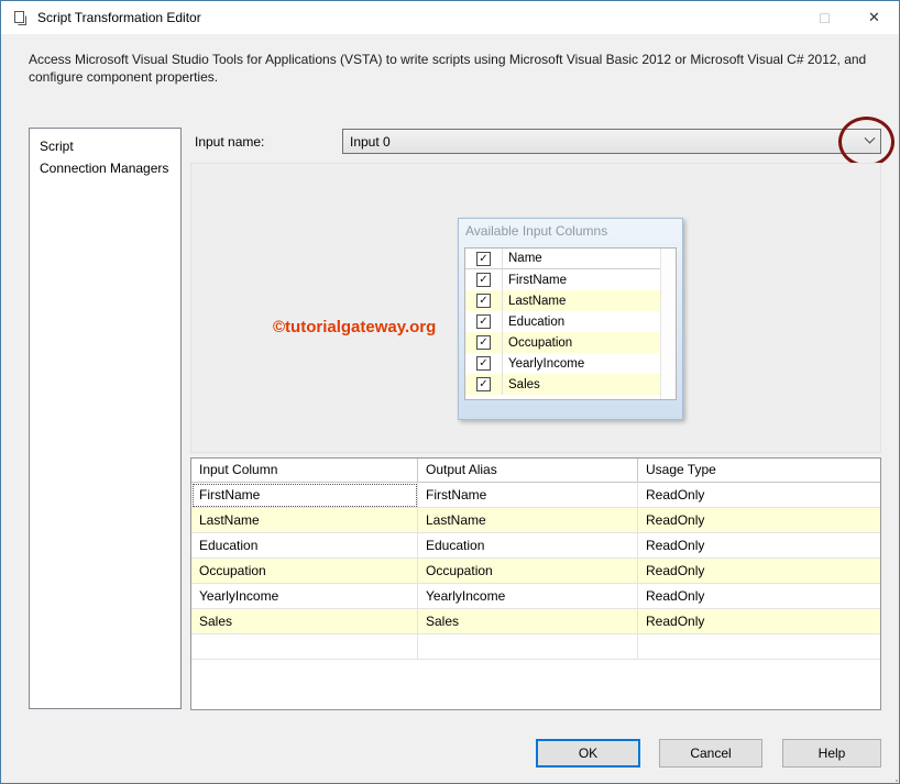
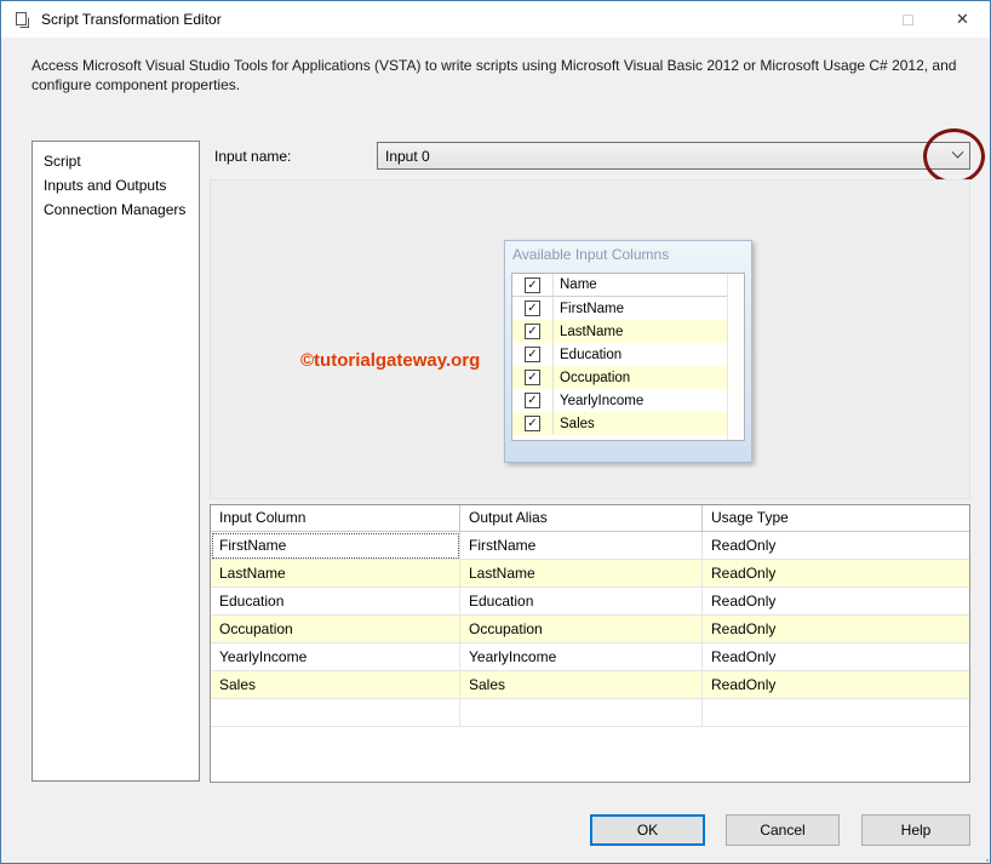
  Script Transformation Editor
  □
  ✕
- Access Microsoft Visual Studio Tools for Applications (VSTA) to write scripts using Microsoft Visual Basic 2012 or Microsoft Visual C# 2012, and configure component properties.
+ Access Microsoft Visual Studio Tools for Applications (VSTA) to write scripts using Microsoft Visual Basic 2012 or Microsoft Usage C# 2012, and configure component properties.
  Script
+ Inputs and Outputs
  Connection Managers
  Input name:
  Input 0
  Available Input Columns
  ✓
  Name
  ✓
  FirstName
  ✓
  LastName
  ✓
  Education
  ✓
  Occupation
  ✓
  YearlyIncome
  ✓
  Sales
  ©tutorialgateway.org
  Input Column
  Output Alias
  Usage Type
  FirstName
  FirstName
  ReadOnly
  LastName
  LastName
  ReadOnly
  Education
  Education
  ReadOnly
  Occupation
  Occupation
  ReadOnly
  YearlyIncome
  YearlyIncome
  ReadOnly
  Sales
  Sales
  ReadOnly
  OK
  Cancel
  Help
